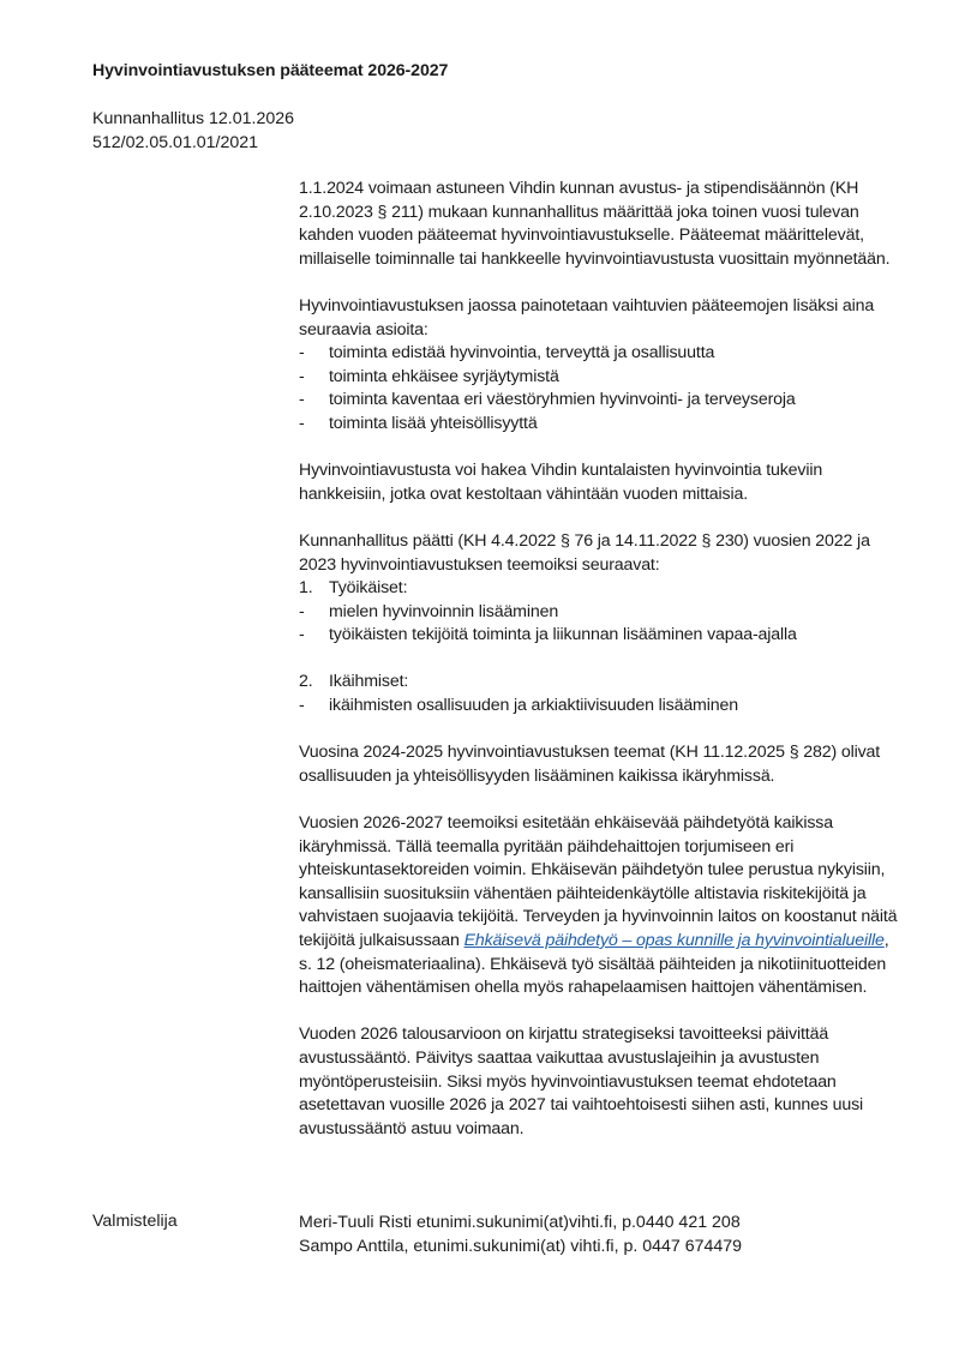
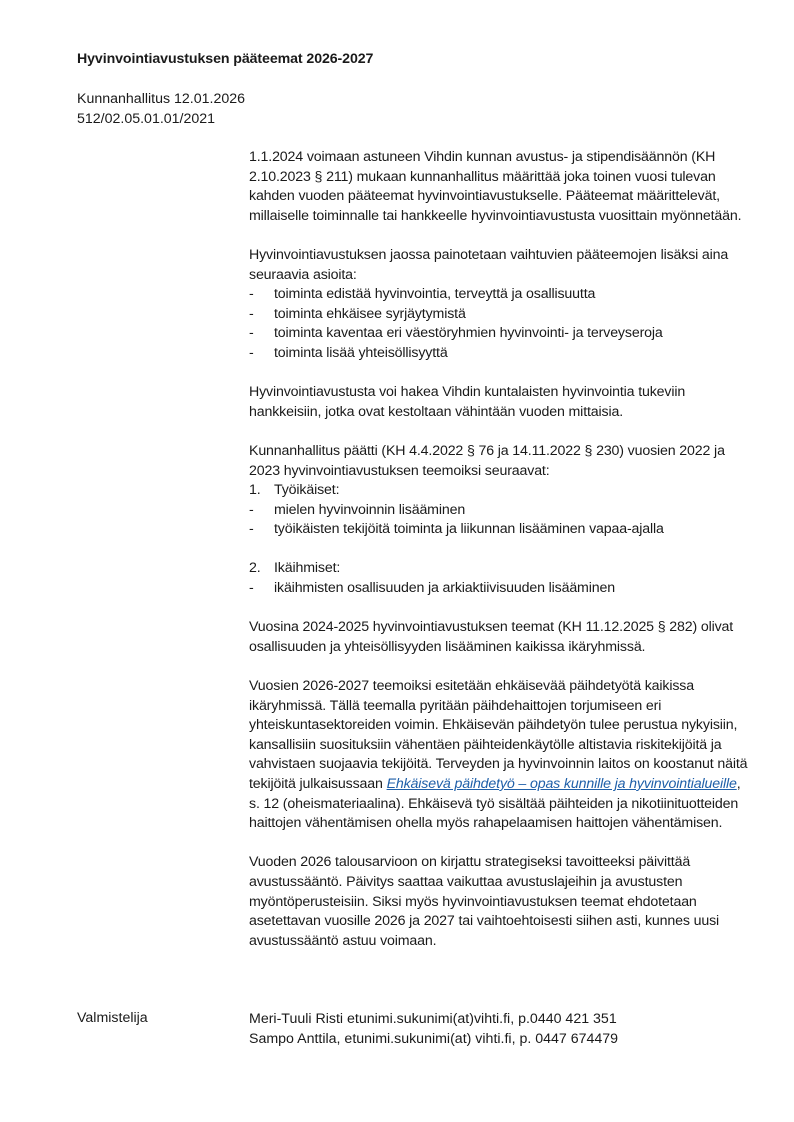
  Hyvinvointiavustuksen pääteemat 2026-2027
  Kunnanhallitus 12.01.2026
  512/02.05.01.01/2021
  1.1.2024 voimaan astuneen Vihdin kunnan avustus- ja stipendisäännön (KH 2.10.2023 § 211) mukaan kunnanhallitus määrittää joka toinen vuosi tulevan kahden vuoden pääteemat hyvinvointiavustukselle. Pääteemat määrittelevät, millaiselle toiminnalle tai hankkeelle hyvinvointiavustusta vuosittain myönnetään.
  Hyvinvointiavustuksen jaossa painotetaan vaihtuvien pääteemojen lisäksi aina seuraavia asioita:
  -
  toiminta edistää hyvinvointia, terveyttä ja osallisuutta
  -
  toiminta ehkäisee syrjäytymistä
  -
  toiminta kaventaa eri väestöryhmien hyvinvointi- ja terveyseroja
  -
  toiminta lisää yhteisöllisyyttä
  Hyvinvointiavustusta voi hakea Vihdin kuntalaisten hyvinvointia tukeviin hankkeisiin, jotka ovat kestoltaan vähintään vuoden mittaisia.
  Kunnanhallitus päätti (KH 4.4.2022 § 76 ja 14.11.2022 § 230) vuosien 2022 ja 2023 hyvinvointiavustuksen teemoiksi seuraavat:
  1.
  Työikäiset:
  -
  mielen hyvinvoinnin lisääminen
  -
  työikäisten tekijöitä toiminta ja liikunnan lisääminen vapaa-ajalla
  2.
  Ikäihmiset:
  -
  ikäihmisten osallisuuden ja arkiaktiivisuuden lisääminen
  Vuosina 2024-2025 hyvinvointiavustuksen teemat (KH 11.12.2025 § 282) olivat osallisuuden ja yhteisöllisyyden lisääminen kaikissa ikäryhmissä.
  Vuosien 2026-2027 teemoiksi esitetään ehkäisevää päihdetyötä kaikissa ikäryhmissä. Tällä teemalla pyritään päihdehaittojen torjumiseen eri yhteiskuntasektoreiden voimin. Ehkäisevän päihdetyön tulee perustua nykyisiin, kansallisiin suosituksiin vähentäen päihteidenkäytölle altistavia riskitekijöitä ja vahvistaen suojaavia tekijöitä. Terveyden ja hyvinvoinnin laitos on koostanut näitä tekijöitä julkaisussaan Ehkäisevä päihdetyö – opas kunnille ja hyvinvointialueille, s. 12 (oheismateriaalina). Ehkäisevä työ sisältää päihteiden ja nikotiinituotteiden haittojen vähentämisen ohella myös rahapelaamisen haittojen vähentämisen.
  Vuoden 2026 talousarvioon on kirjattu strategiseksi tavoitteeksi päivittää avustussääntö. Päivitys saattaa vaikuttaa avustuslajeihin ja avustusten myöntöperusteisiin. Siksi myös hyvinvointiavustuksen teemat ehdotetaan asetettavan vuosille 2026 ja 2027 tai vaihtoehtoisesti siihen asti, kunnes uusi avustussääntö astuu voimaan.
  Valmistelija
- Meri-Tuuli Risti etunimi.sukunimi(at)vihti.fi, p.0440 421 208
+ Meri-Tuuli Risti etunimi.sukunimi(at)vihti.fi, p.0440 421 351
  Sampo Anttila, etunimi.sukunimi(at) vihti.fi, p. 0447 674479
